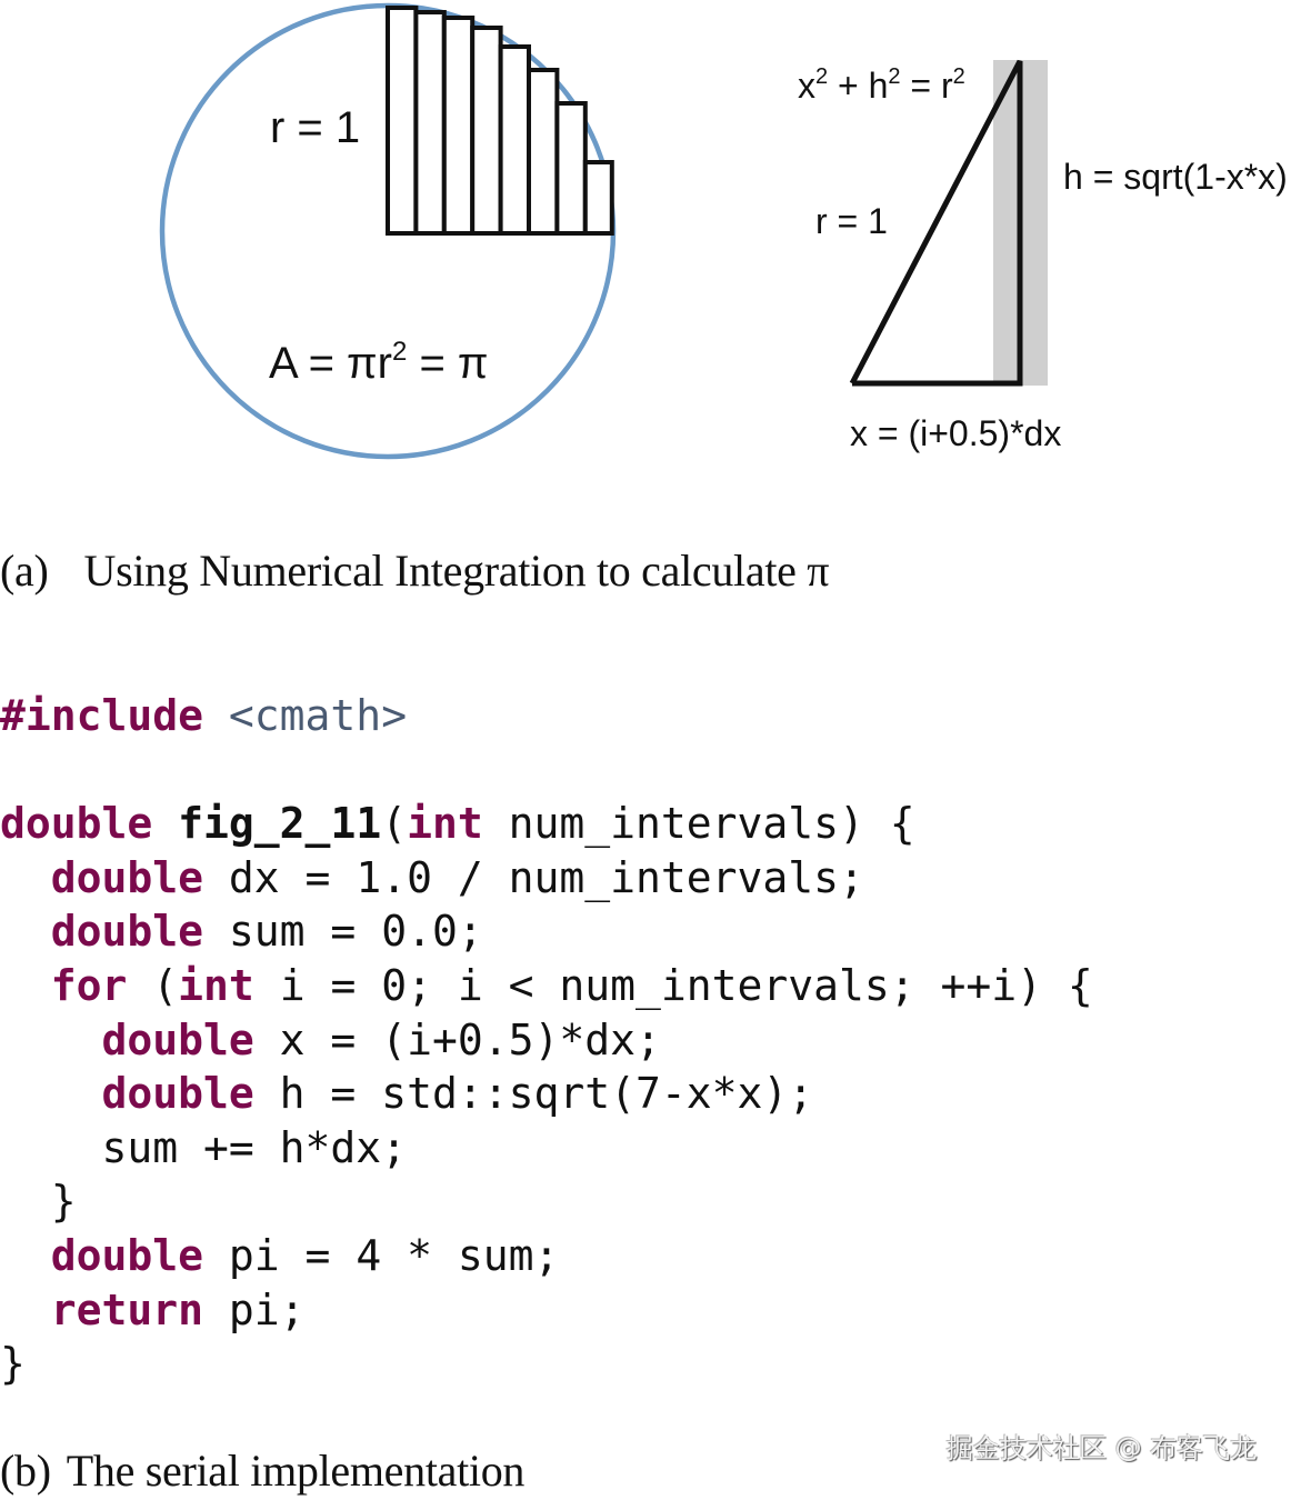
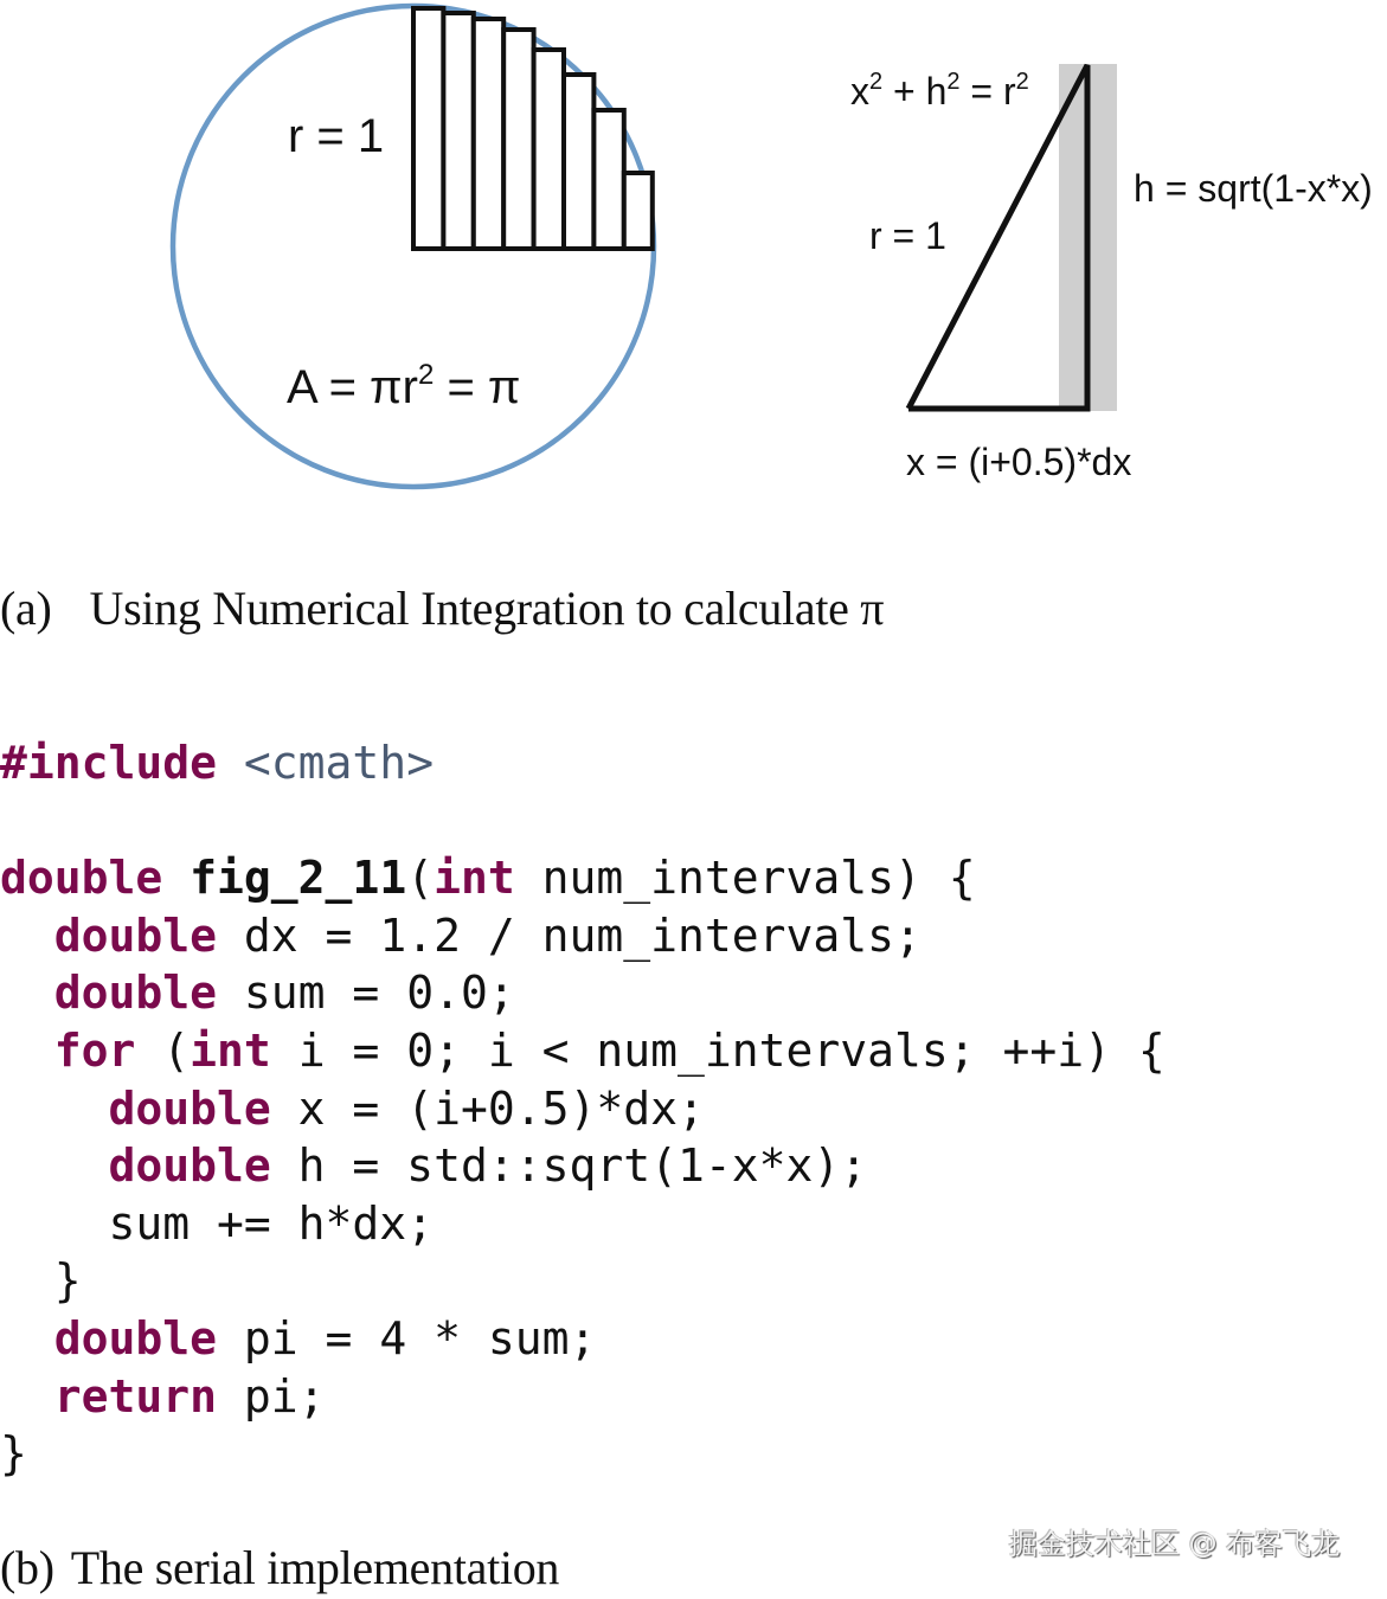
  r = 1
  A = πr2 = π
  x2 + h2 = r2
  r = 1
  h = sqrt(1-x*x)
  x = (i+0.5)*dx
  (a) Using Numerical Integration to calculate π
  #include <cmath>
  double fig_2_11(int num_intervals) {
- double dx = 1.0 / num_intervals;
+ double dx = 1.2 / num_intervals;
  double sum = 0.0;
  for (int i = 0; i < num_intervals; ++i) {
  double x = (i+0.5)*dx;
- double h = std::sqrt(7-x*x);
+ double h = std::sqrt(1-x*x);
  sum += h*dx;
  }
  double pi = 4 * sum;
  return pi;
  }
  (b) The serial implementation
  掘金技术社区 @ 布客飞龙
